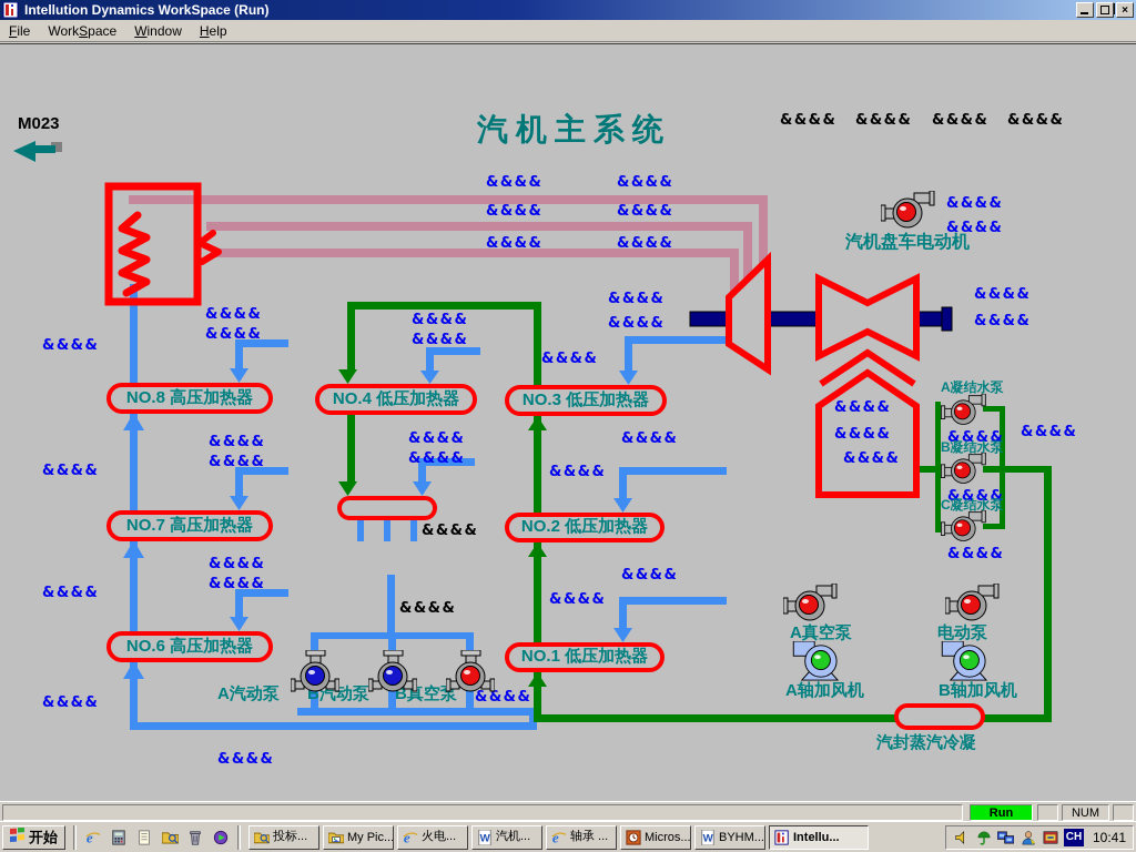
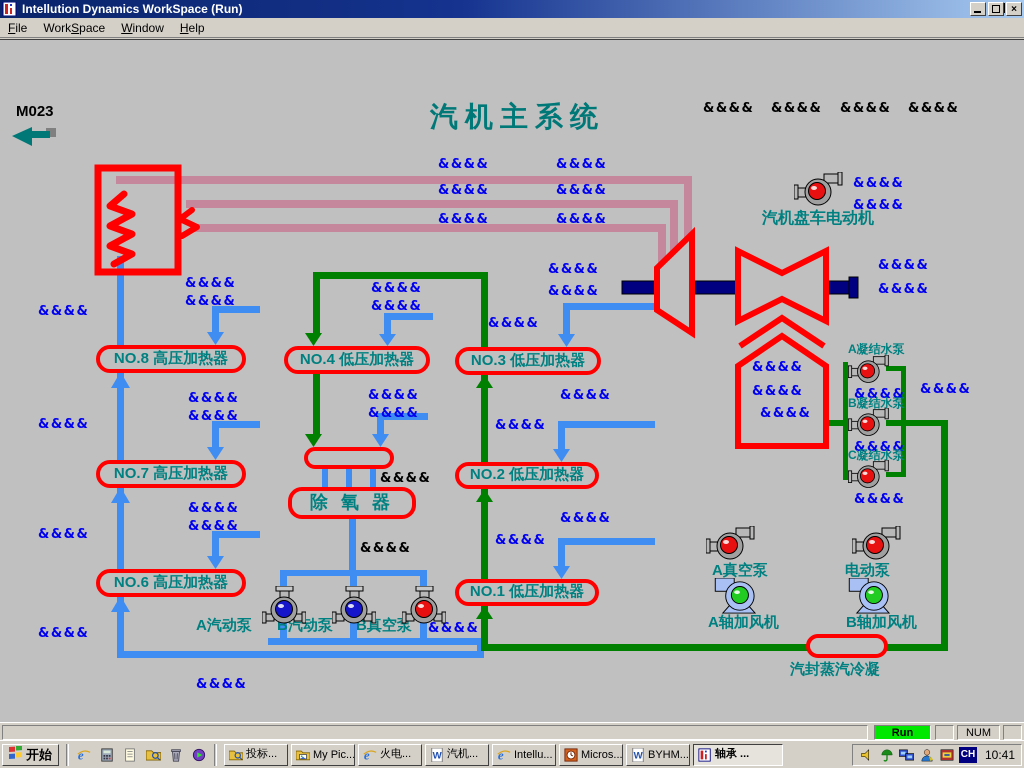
  Intellution Dynamics WorkSpace (Run)
  ×
  File
  WorkSpace
  Window
  Help
  M023
  汽机主系统
  &&&&
  &&&&
  &&&&
  &&&&
  &&&&
  &&&&
  &&&&
  &&&&
  &&&&
  &&&&
  &&&&
  &&&&
  &&&&
  &&&&
  &&&&
  &&&&
  &&&&
  &&&&
  &&&&
  &&&&
  &&&&
  &&&&
  &&&&
  &&&&
  &&&&
  &&&&
  &&&&
  &&&&
  &&&&
  &&&&
  &&&&
  &&&&
  &&&&
  &&&&
  &&&&
  &&&&
  &&&&
  &&&&
  &&&&
  &&&&
  &&&&
  &&&&
  &&&&
  &&&&
  &&&&
  &&&&
  NO.8 高压加热器
  NO.4 低压加热器
  NO.3 低压加热器
  NO.7 高压加热器
  NO.2 低压加热器
  NO.6 高压加热器
  NO.1 低压加热器
+ 除 氧 器
  汽机盘车电动机
  A凝结水泵
  B凝结水泵
  C凝结水泵
  A真空泵
  电动泵
  A轴加风机
  B轴加风机
  A汽动泵
  B汽动泵
  B真空泵
  汽封蒸汽冷凝
  Run
  NUM
  开始
  e
  投标...
  My Pic...
  e
  火电...
  W
  汽机...
  e
- 轴承 ...
+ Intellu...
  Micros...
  W
  BYHM...
- Intellu...
+ 轴承 ...
  CH
  10:41
